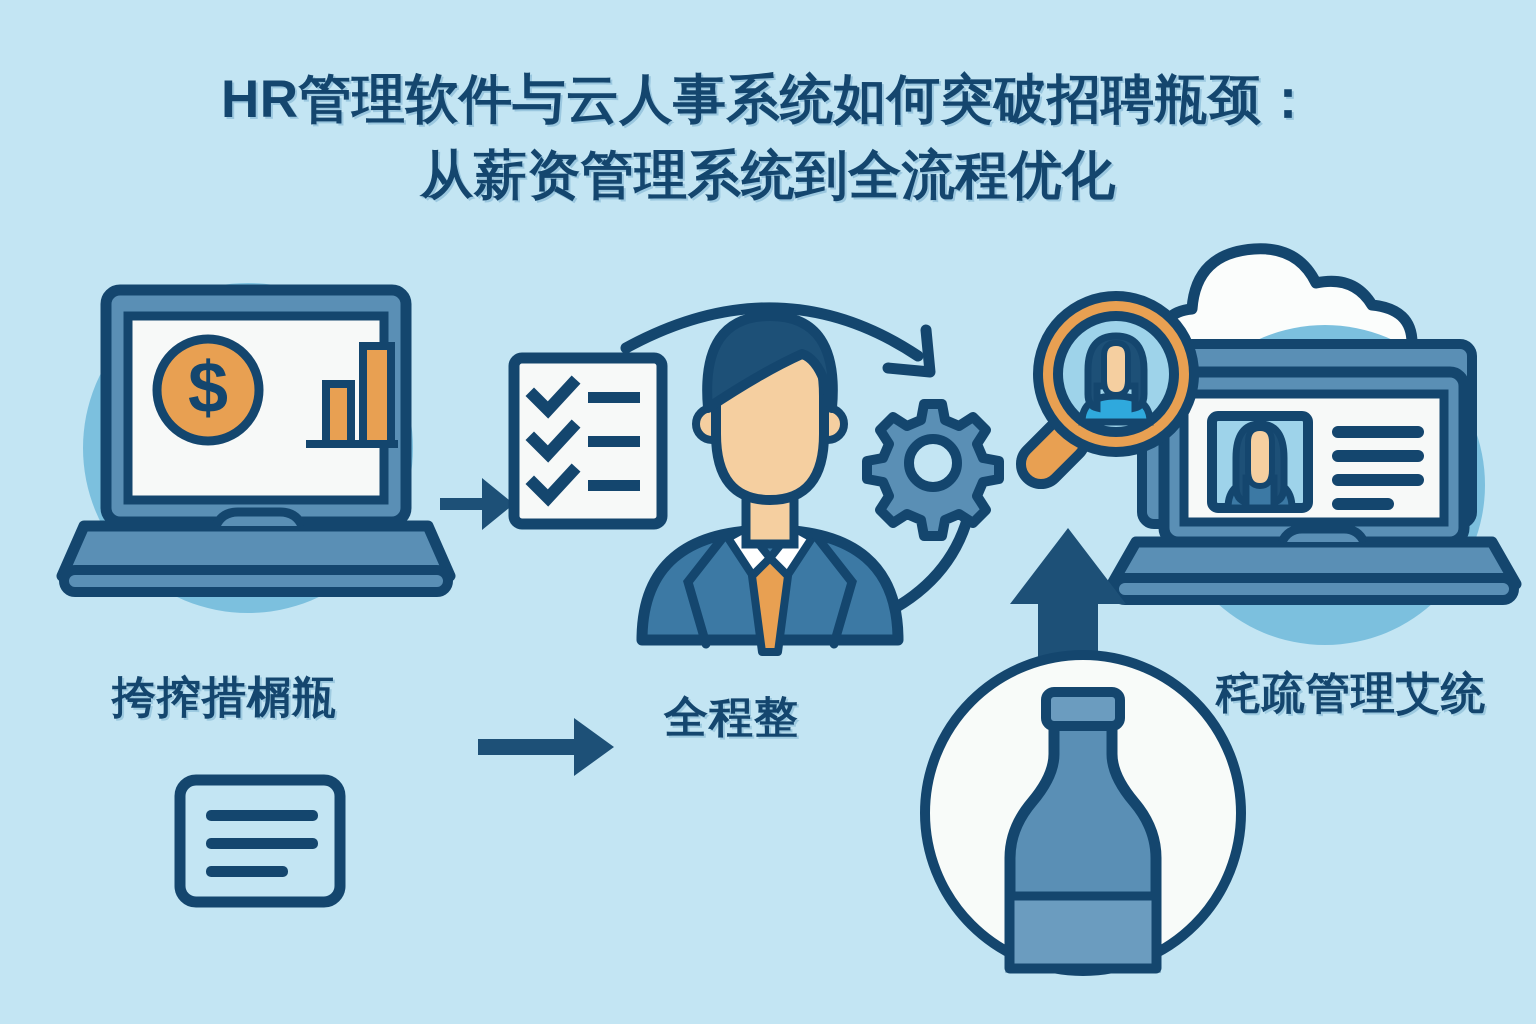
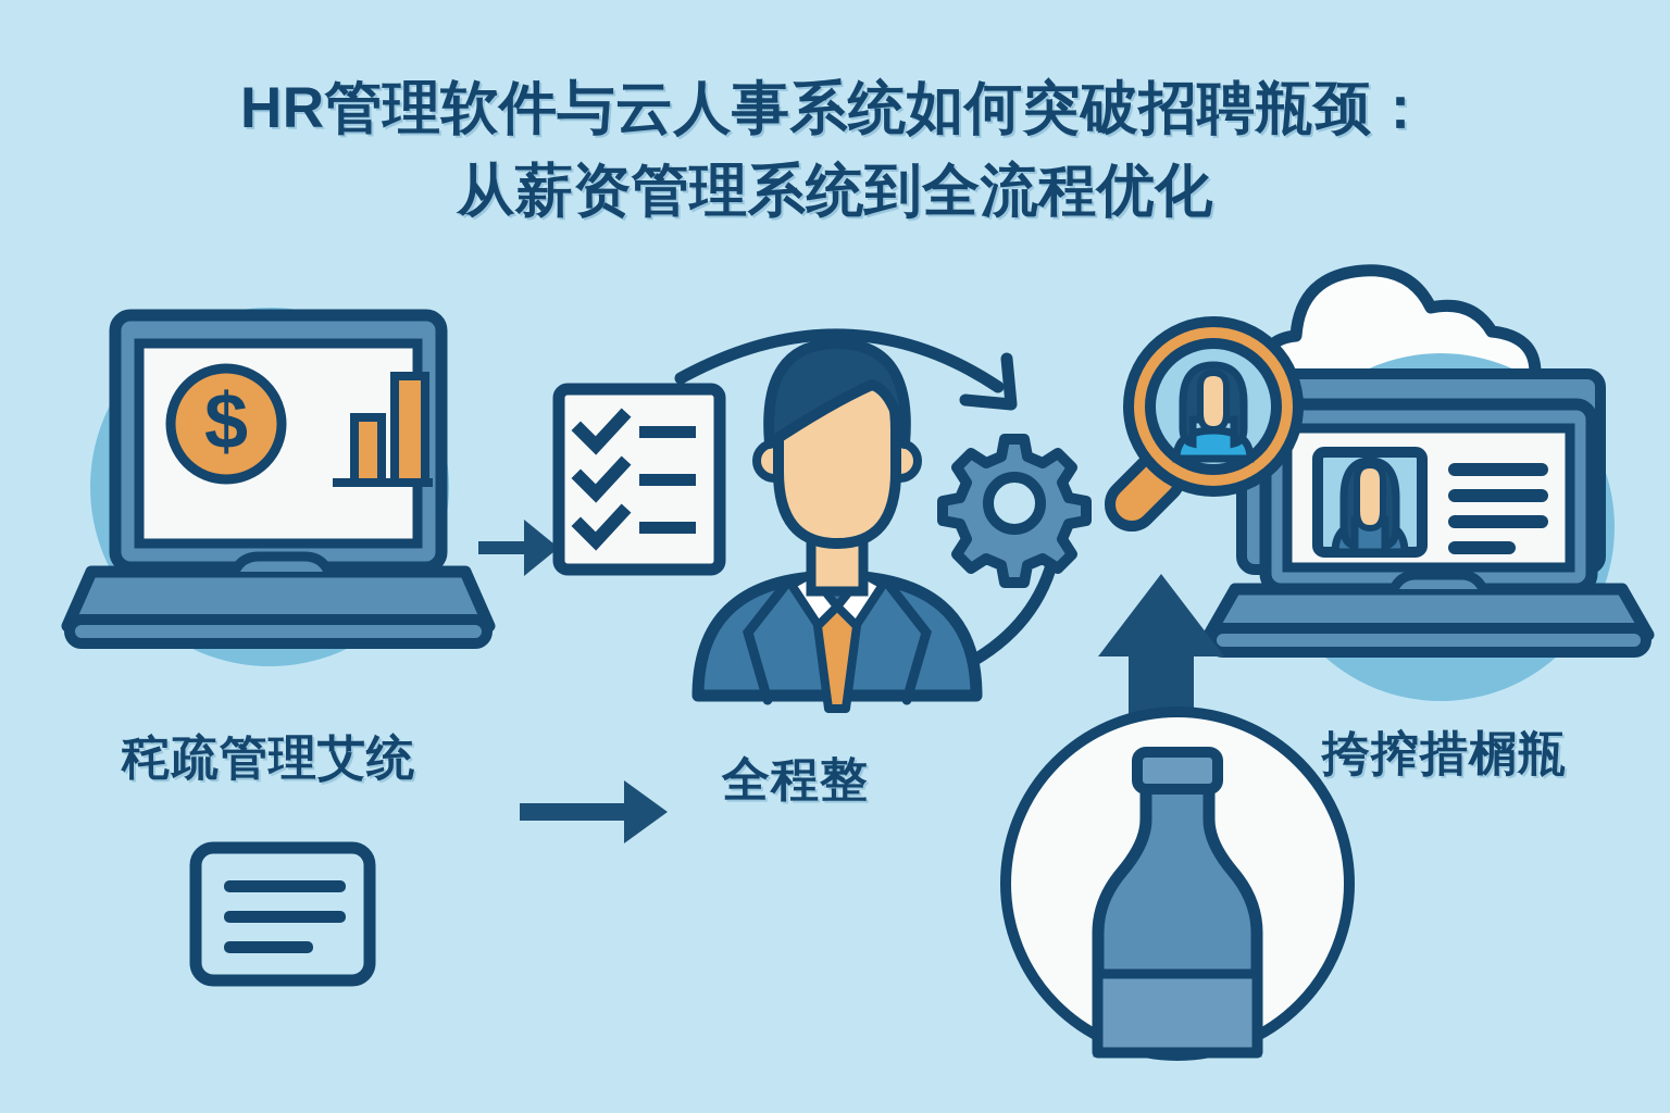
  HR管理软件与云人事系统如何突破招聘瓶颈：
  从薪资管理系统到全流程优化
  $
- 挎搾措榍瓶
+ 秺疏管理艾统
  全程整
- 秺疏管理艾统
+ 挎搾措榍瓶
